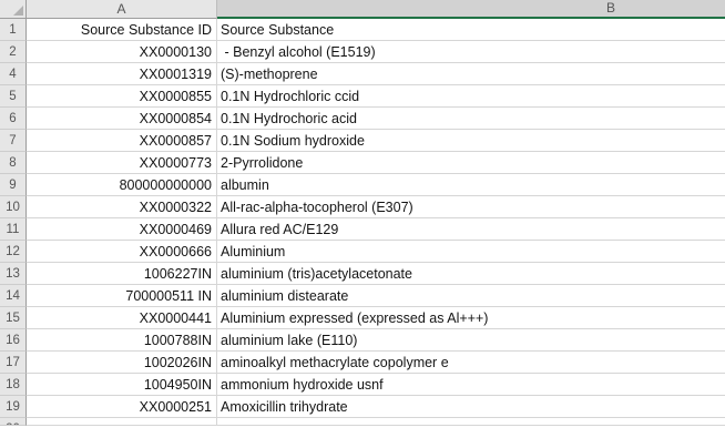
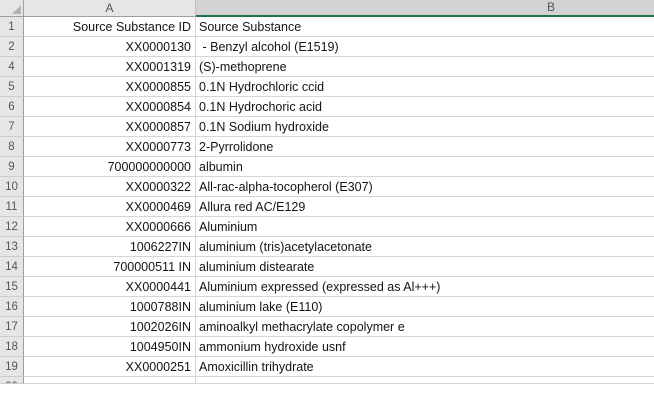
  A
  B
  1
  Source Substance ID
  Source Substance
  2
  XX0000130
  - Benzyl alcohol (E1519)
  4
  XX0001319
  (S)-methoprene
  5
  XX0000855
  0.1N Hydrochloric ccid
  6
  XX0000854
  0.1N Hydrochoric acid
  7
  XX0000857
  0.1N Sodium hydroxide
  8
  XX0000773
  2-Pyrrolidone
  9
- 800000000000
+ 700000000000
  albumin
  10
  XX0000322
  All-rac-alpha-tocopherol (E307)
  11
  XX0000469
  Allura red AC/E129
  12
  XX0000666
  Aluminium
  13
  1006227IN
  aluminium (tris)acetylacetonate
  14
  700000511 IN
  aluminium distearate
  15
  XX0000441
  Aluminium expressed (expressed as Al+++)
  16
  1000788IN
  aluminium lake (E110)
  17
  1002026IN
  aminoalkyl methacrylate copolymer e
  18
  1004950IN
  ammonium hydroxide usnf
  19
  XX0000251
  Amoxicillin trihydrate
